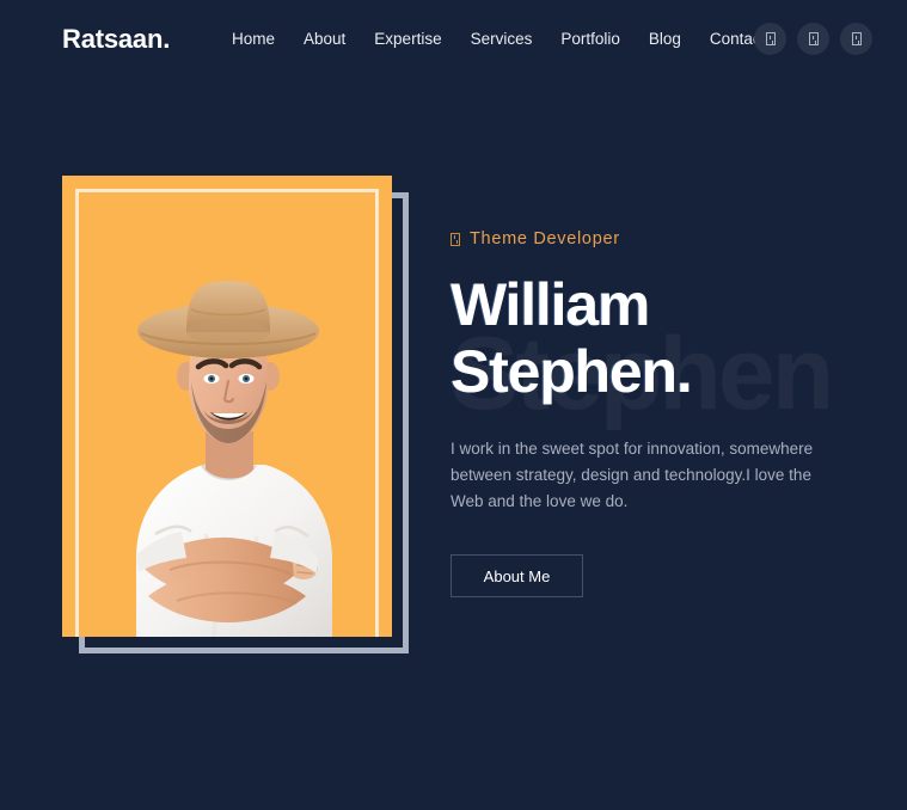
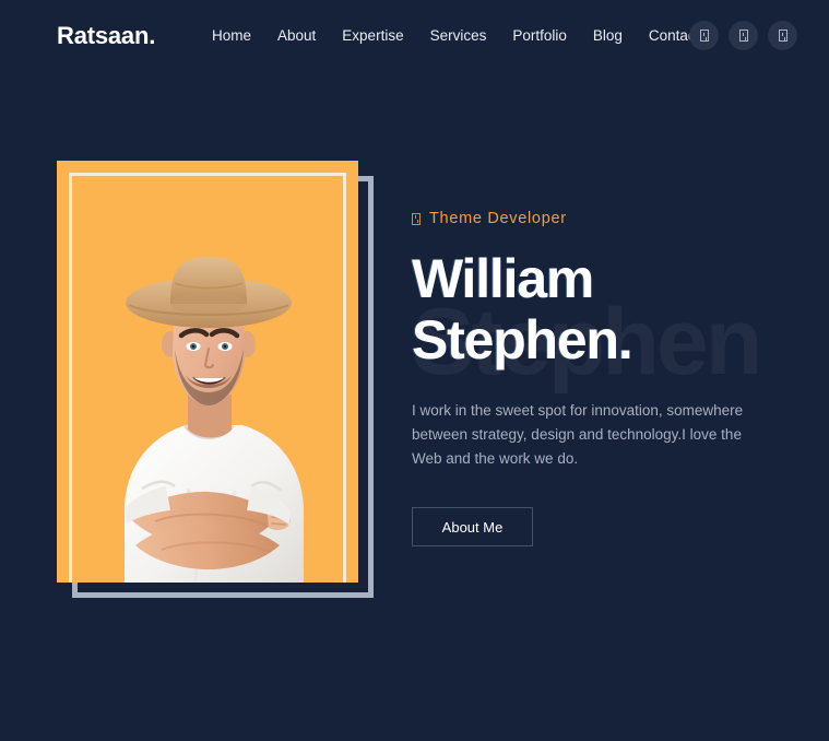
  Ratsaan.
  Home
  About
  Expertise
  Services
  Portfolio
  Blog
  Conta
  Theme Developer
  Stephen
  William
  Stephen.
- I work in the sweet spot for innovation, somewhere between strategy, design and technology.I love the Web and the love we do.
+ I work in the sweet spot for innovation, somewhere between strategy, design and technology.I love the Web and the work we do.
  About Me
